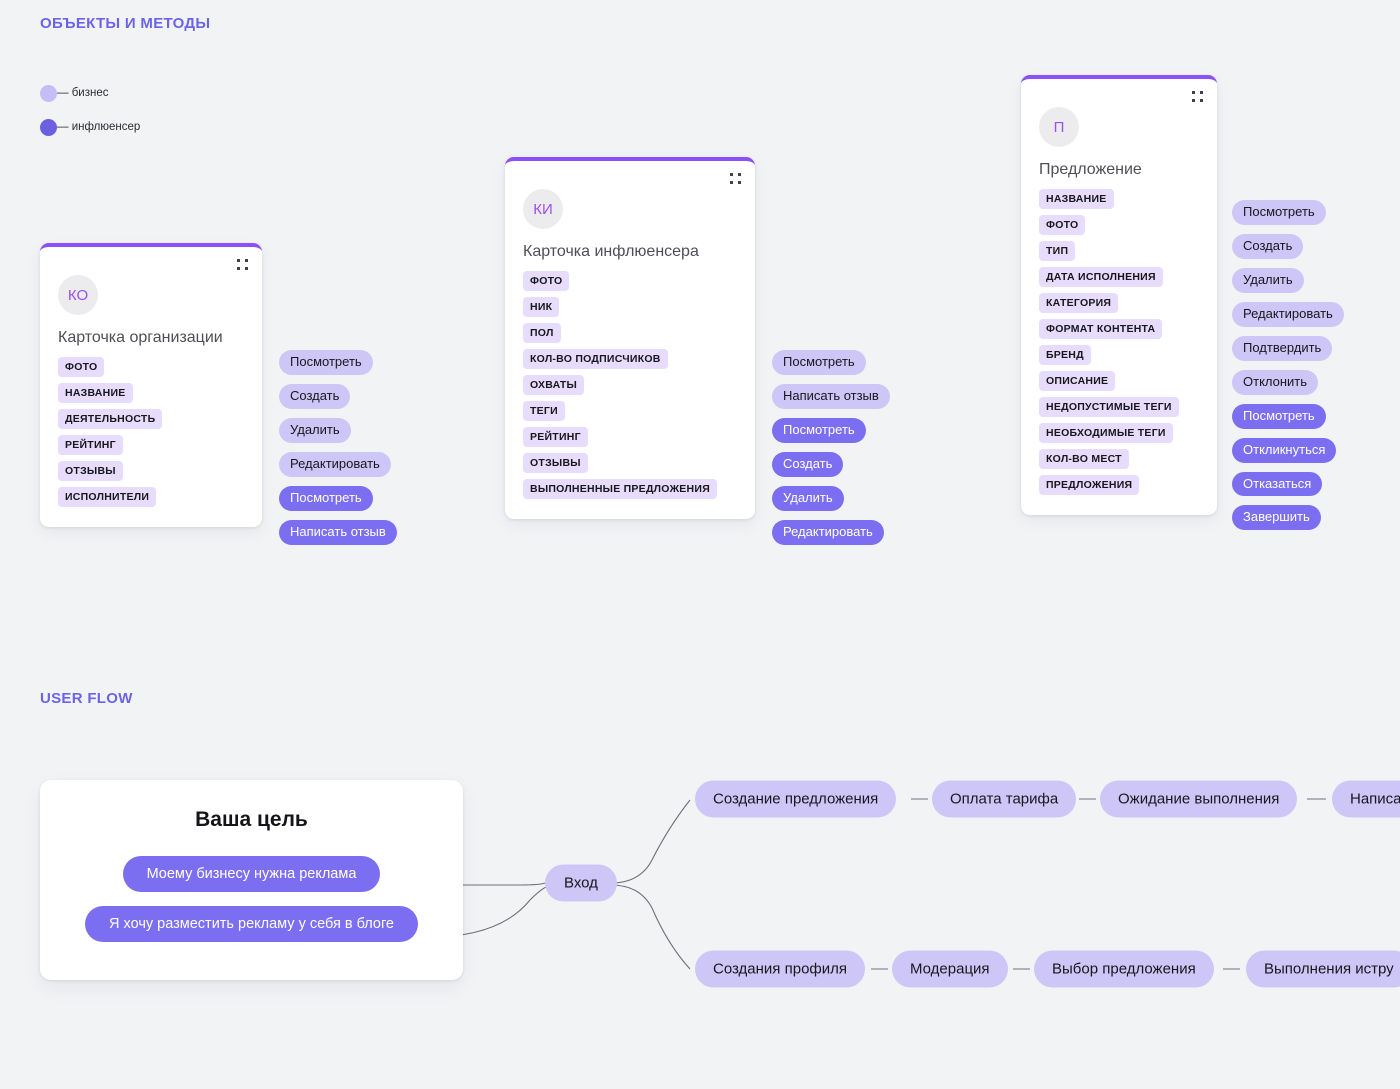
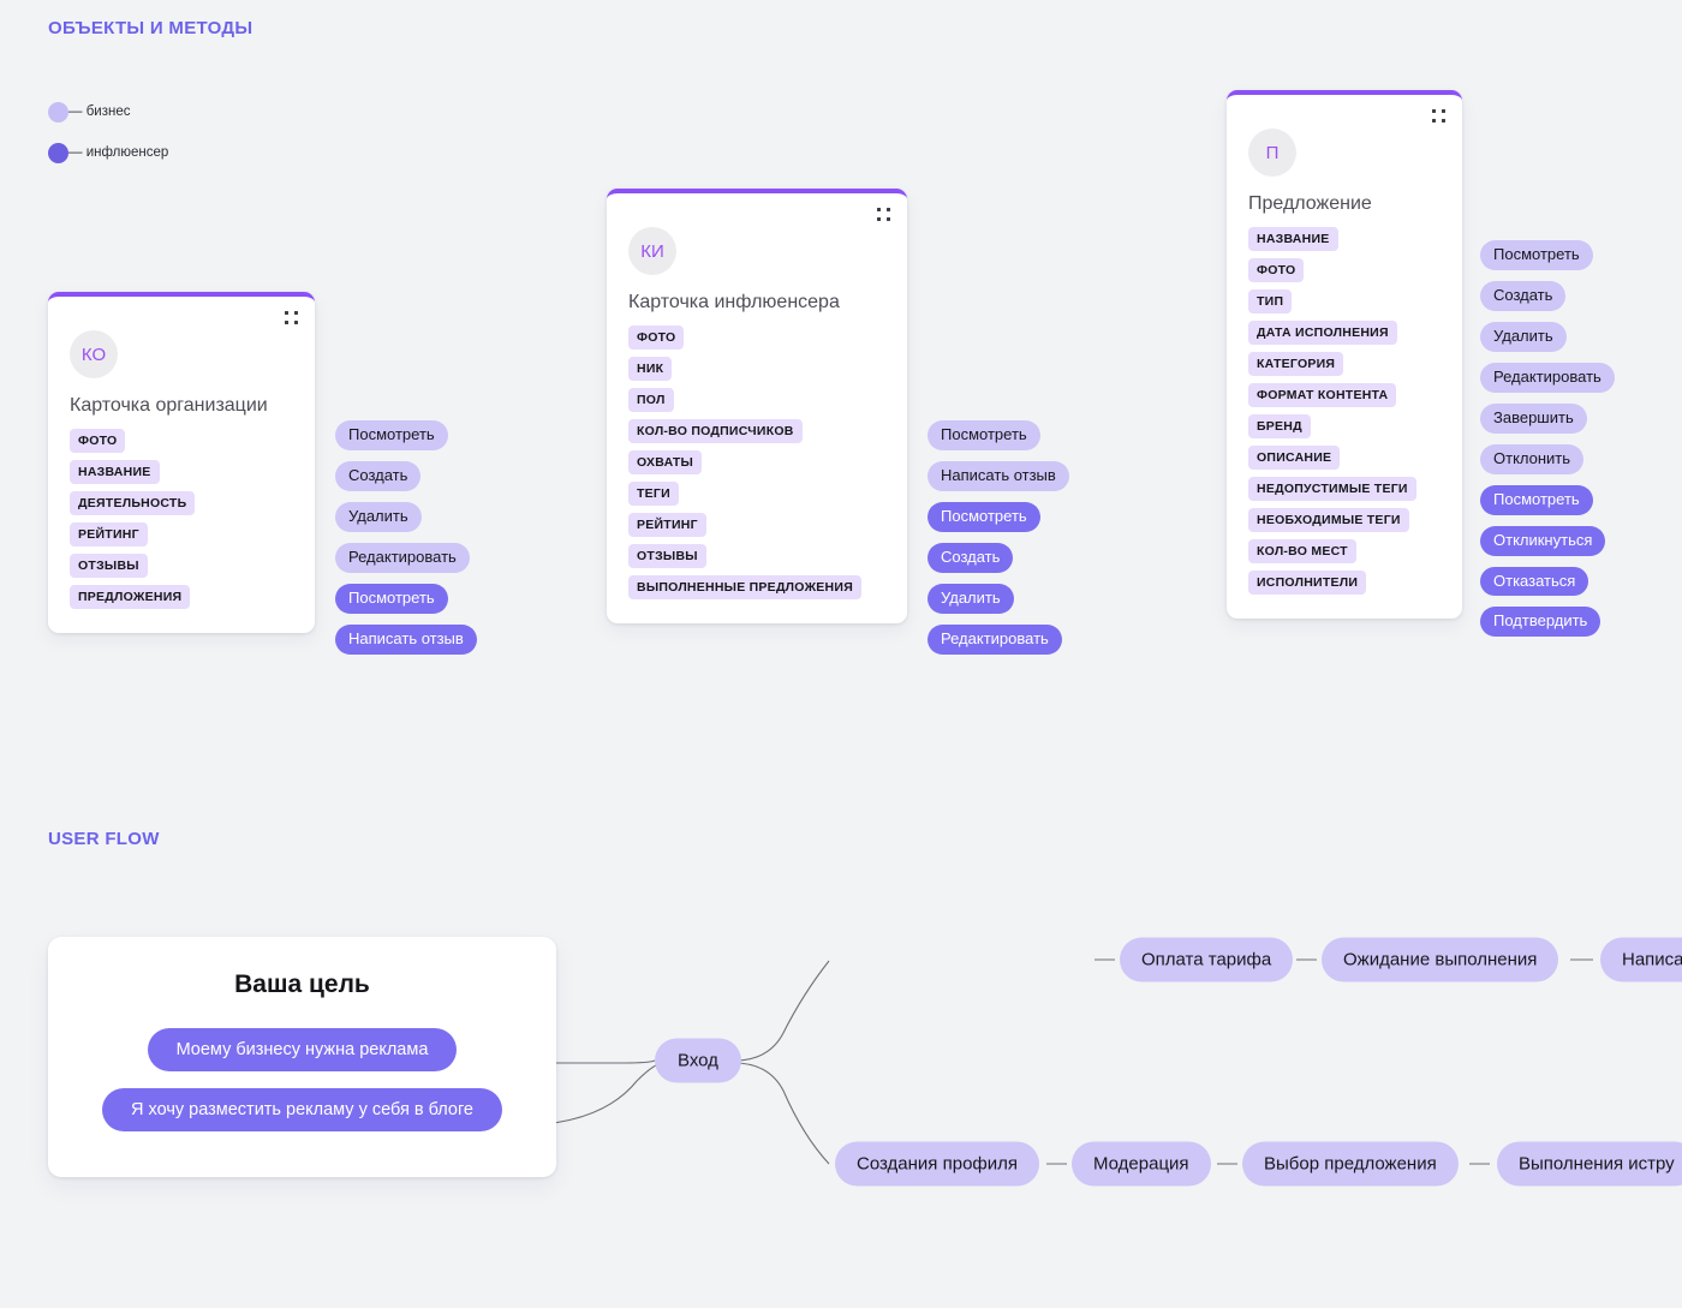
  ОБЪЕКТЫ И МЕТОДЫ
  — бизнес
  — инфлюенсер
  КО
  Карточка организации
  ФОТО
  НАЗВАНИЕ
  ДЕЯТЕЛЬНОСТЬ
  РЕЙТИНГ
  ОТЗЫВЫ
- ИСПОЛНИТЕЛИ
+ ПРЕДЛОЖЕНИЯ
  Посмотреть
  Создать
  Удалить
  Редактировать
  Посмотреть
  Написать отзыв
  КИ
  Карточка инфлюенсера
  ФОТО
  НИК
  ПОЛ
  КОЛ-ВО ПОДПИСЧИКОВ
  ОХВАТЫ
  ТЕГИ
  РЕЙТИНГ
  ОТЗЫВЫ
  ВЫПОЛНЕННЫЕ ПРЕДЛОЖЕНИЯ
  Посмотреть
  Написать отзыв
  Посмотреть
  Создать
  Удалить
  Редактировать
  П
  Предложение
  НАЗВАНИЕ
  ФОТО
  ТИП
  ДАТА ИСПОЛНЕНИЯ
  КАТЕГОРИЯ
  ФОРМАТ КОНТЕНТА
  БРЕНД
  ОПИСАНИЕ
  НЕДОПУСТИМЫЕ ТЕГИ
  НЕОБХОДИМЫЕ ТЕГИ
  КОЛ-ВО МЕСТ
- ПРЕДЛОЖЕНИЯ
+ ИСПОЛНИТЕЛИ
  Посмотреть
  Создать
  Удалить
  Редактировать
- Подтвердить
+ Завершить
  Отклонить
  Посмотреть
  Откликнуться
  Отказаться
- Завершить
+ Подтвердить
  USER FLOW
  Ваша цель
  Моему бизнесу нужна реклама
  Я хочу разместить рекламу у себя в блоге
  Вход
- Создание предложения
  Оплата тарифа
  Ожидание выполнения
  Написа
  Создания профиля
  Модерация
  Выбор предложения
  Выполнения истру
